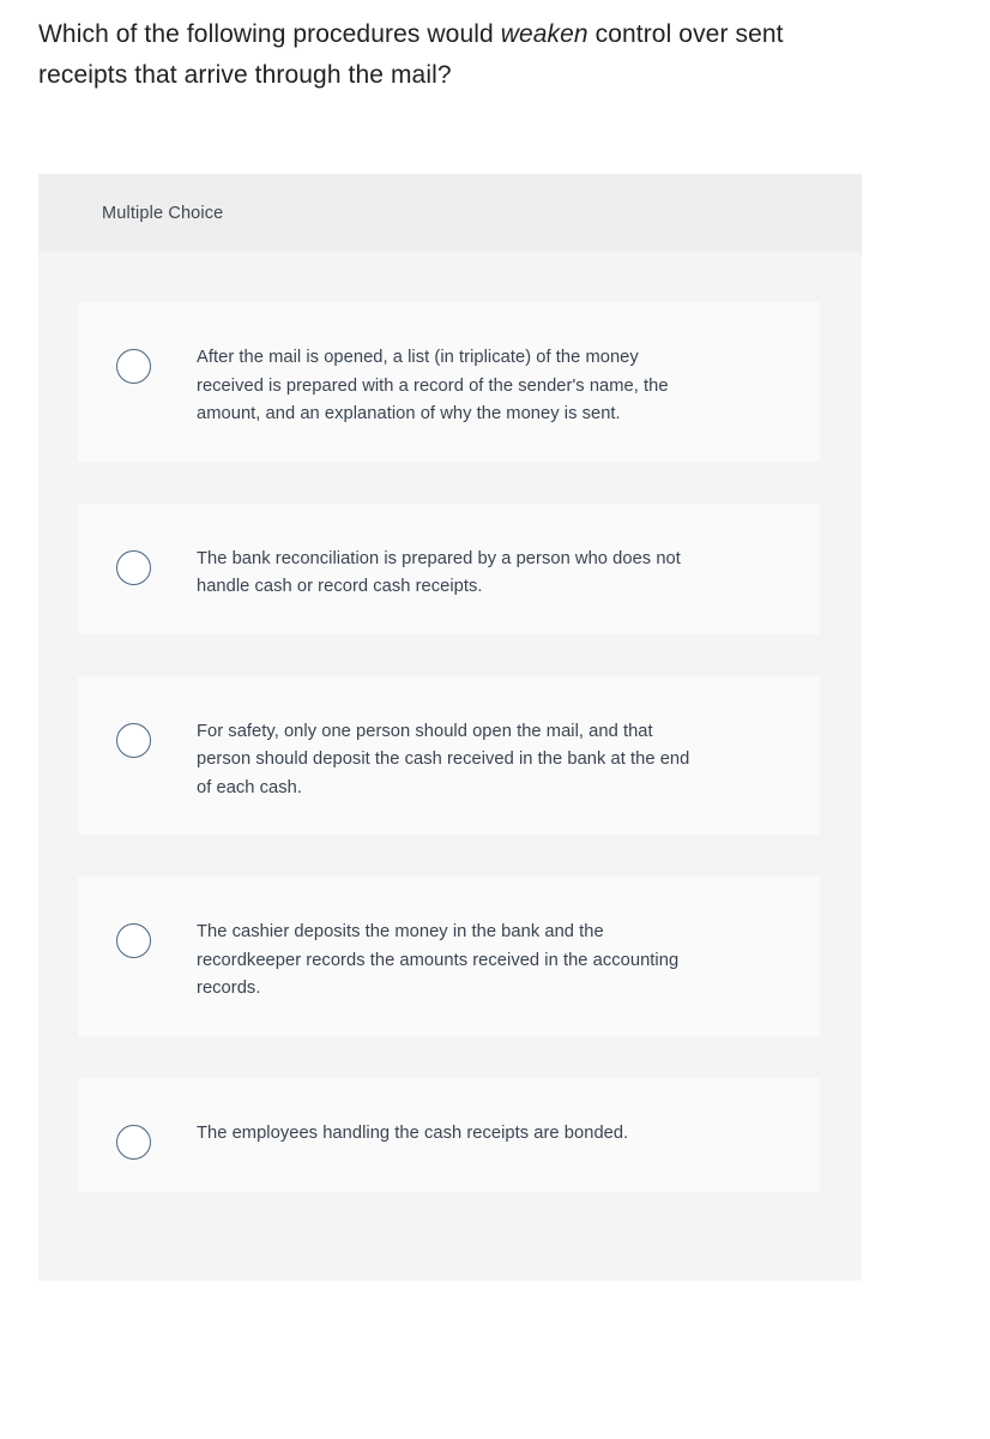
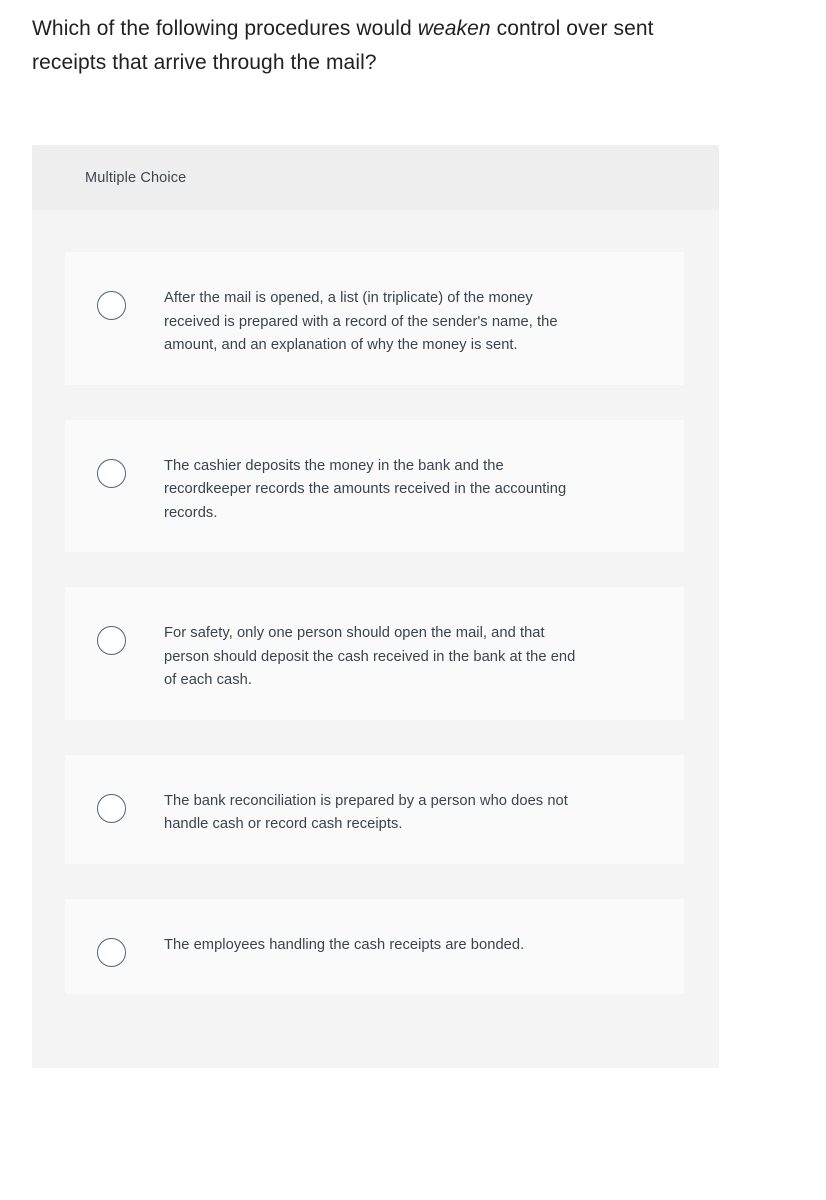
  Which of the following procedures would weaken control over sent receipts that arrive through the mail?
  Multiple Choice
  After the mail is opened, a list (in triplicate) of the money received is prepared with a record of the sender's name, the amount, and an explanation of why the money is sent.
- The bank reconciliation is prepared by a person who does not handle cash or record cash receipts.
+ The cashier deposits the money in the bank and the recordkeeper records the amounts received in the accounting records.
  For safety, only one person should open the mail, and that person should deposit the cash received in the bank at the end of each cash.
- The cashier deposits the money in the bank and the recordkeeper records the amounts received in the accounting records.
+ The bank reconciliation is prepared by a person who does not handle cash or record cash receipts.
  The employees handling the cash receipts are bonded.
